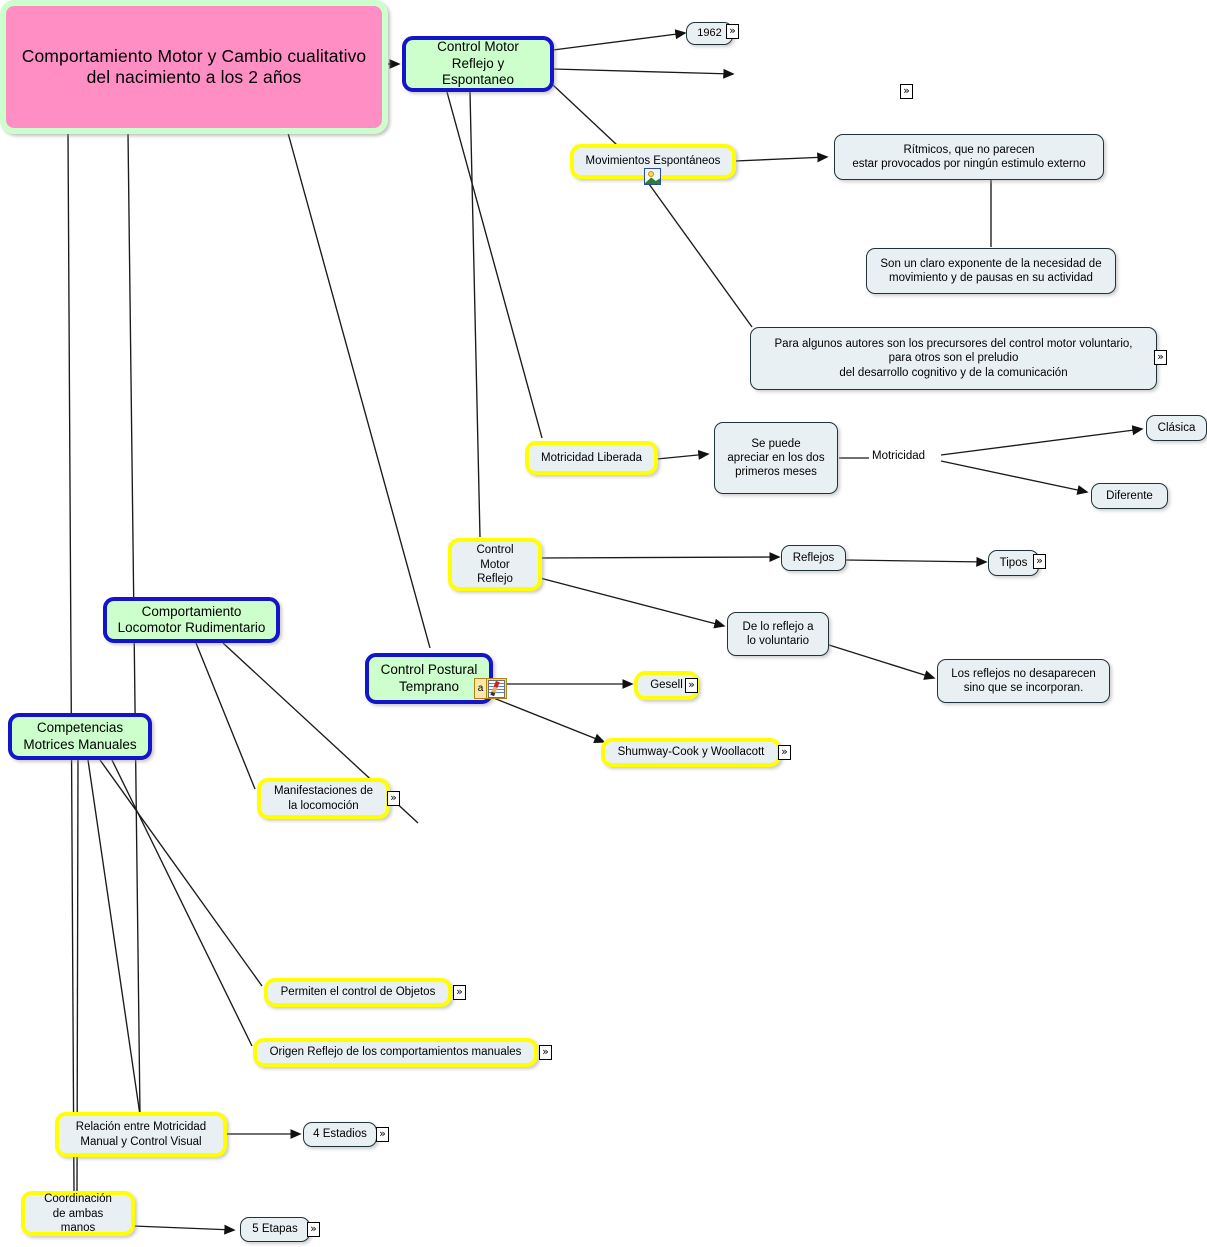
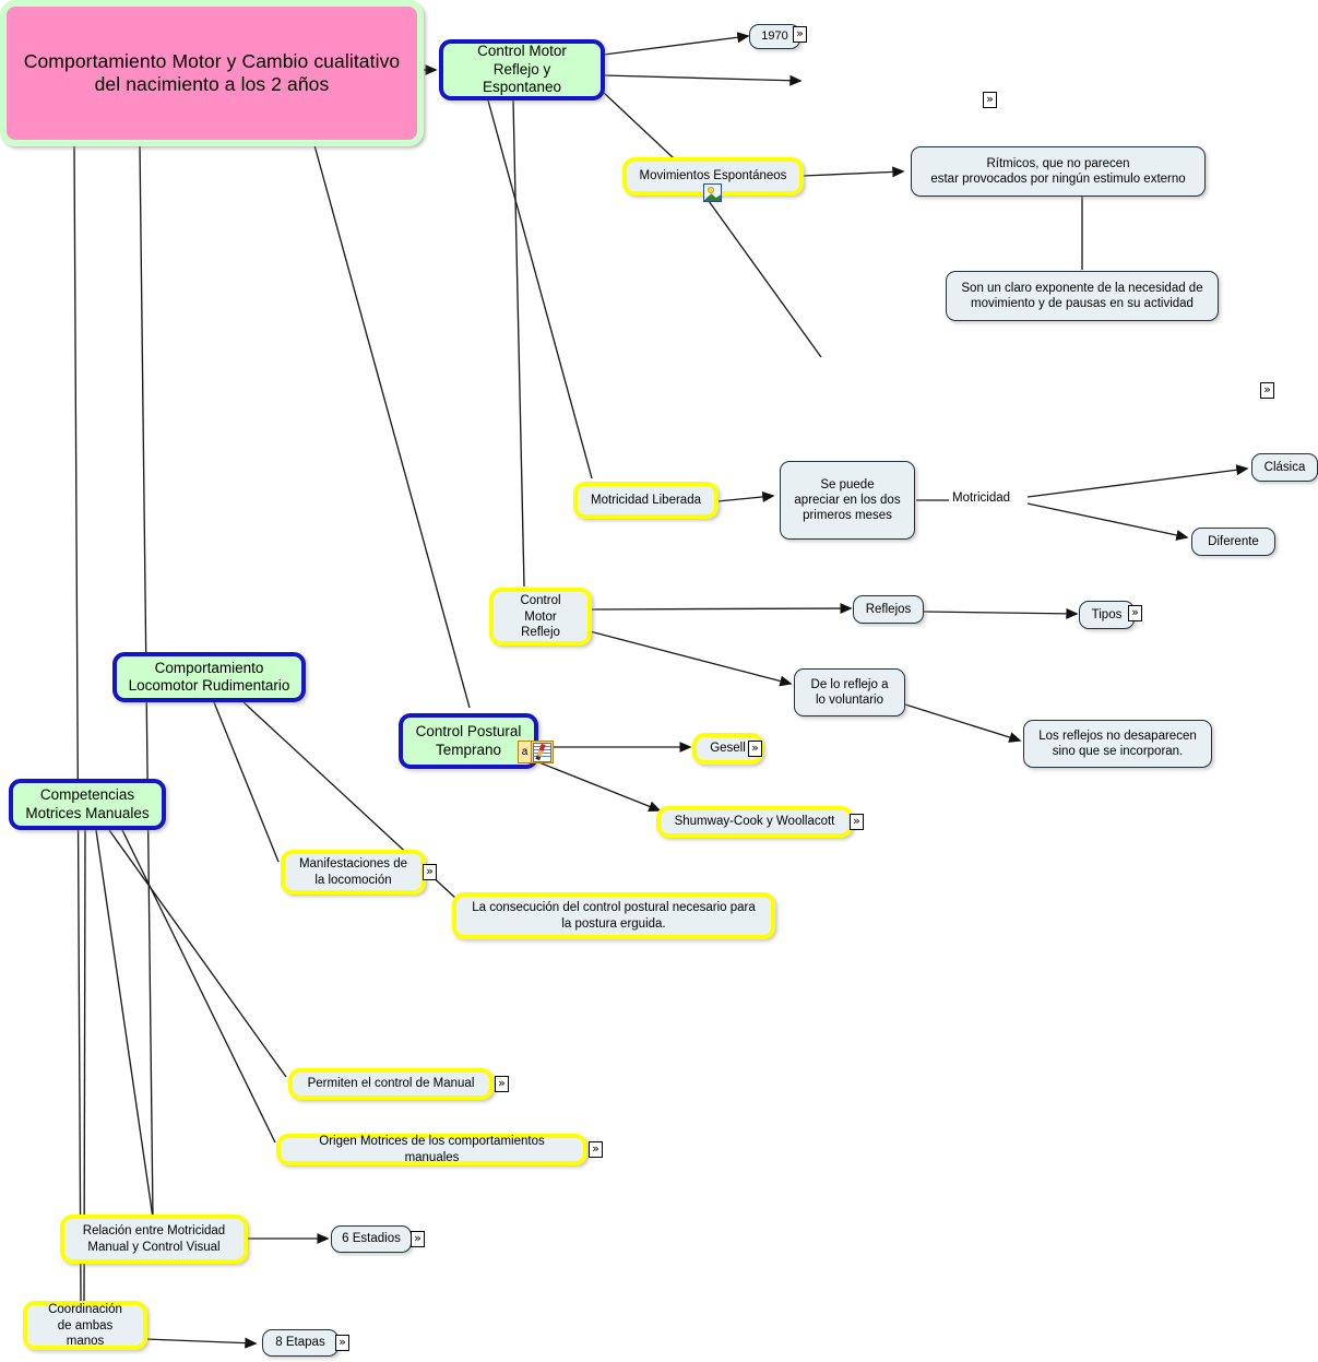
  Comportamiento Motor y Cambio cualitativo
  del nacimiento a los 2 años
  Control Motor
  Reflejo y Espontaneo
- 1962
+ 1970
  »
  »
  Movimientos Espontáneos
  Rítmicos, que no parecen
  estar provocados por ningún estimulo externo
  Son un claro exponente de la necesidad de
  movimiento y de pausas en su actividad
- Para algunos autores son los precursores del control motor voluntario,
- para otros son el preludio
- del desarrollo cognitivo y de la comunicación
  »
  Motricidad Liberada
  Se puede
  apreciar en los dos
  primeros meses
  Motricidad
  Clásica
  Diferente
  Control Motor
  Reflejo
  Reflejos
  Tipos
  »
  De lo reflejo a
  lo voluntario
  Los reflejos no desaparecen
  sino que se incorporan.
  Comportamiento
  Locomotor Rudimentario
  Control Postural
  Temprano
  a
  Gesell
  »
  Shumway-Cook y Woollacott
  »
  Competencias
  Motrices Manuales
  Manifestaciones de
  la locomoción
  »
+ La consecución del control postural necesario para
+ la postura erguida.
- Permiten el control de Objetos
+ Permiten el control de Manual
  »
- Origen Reflejo de los comportamientos manuales
+ Origen Motrices de los comportamientos manuales
  »
  Relación entre Motricidad
  Manual y Control Visual
- 4 Estadios
+ 6 Estadios
  »
  Coordinación
  de ambas manos
- 5 Etapas
+ 8 Etapas
  »
